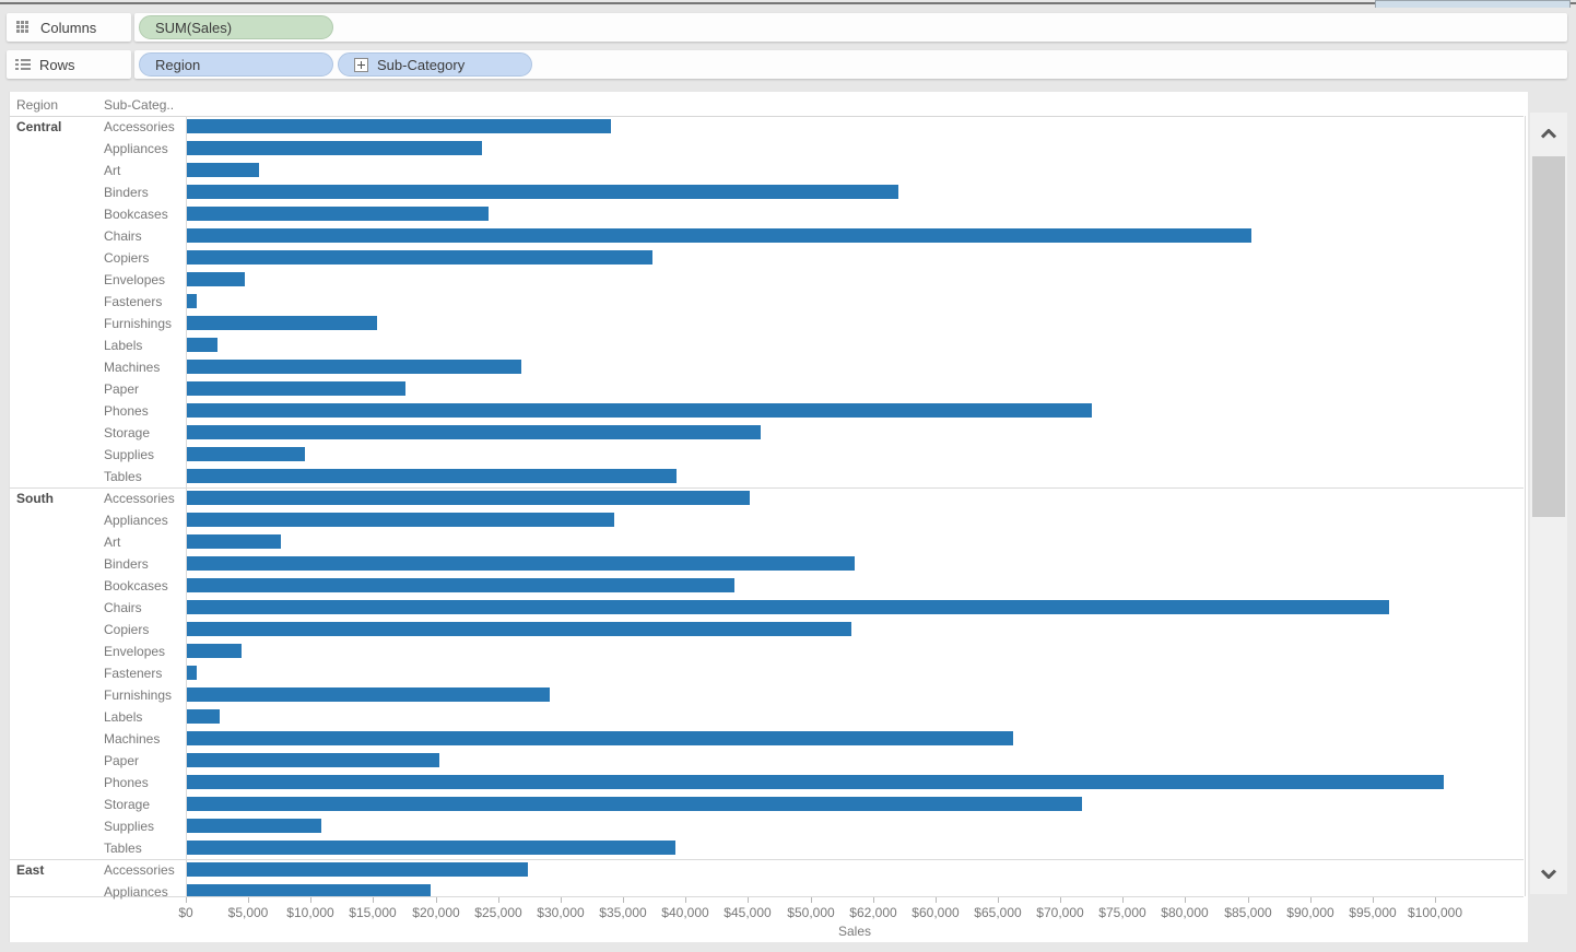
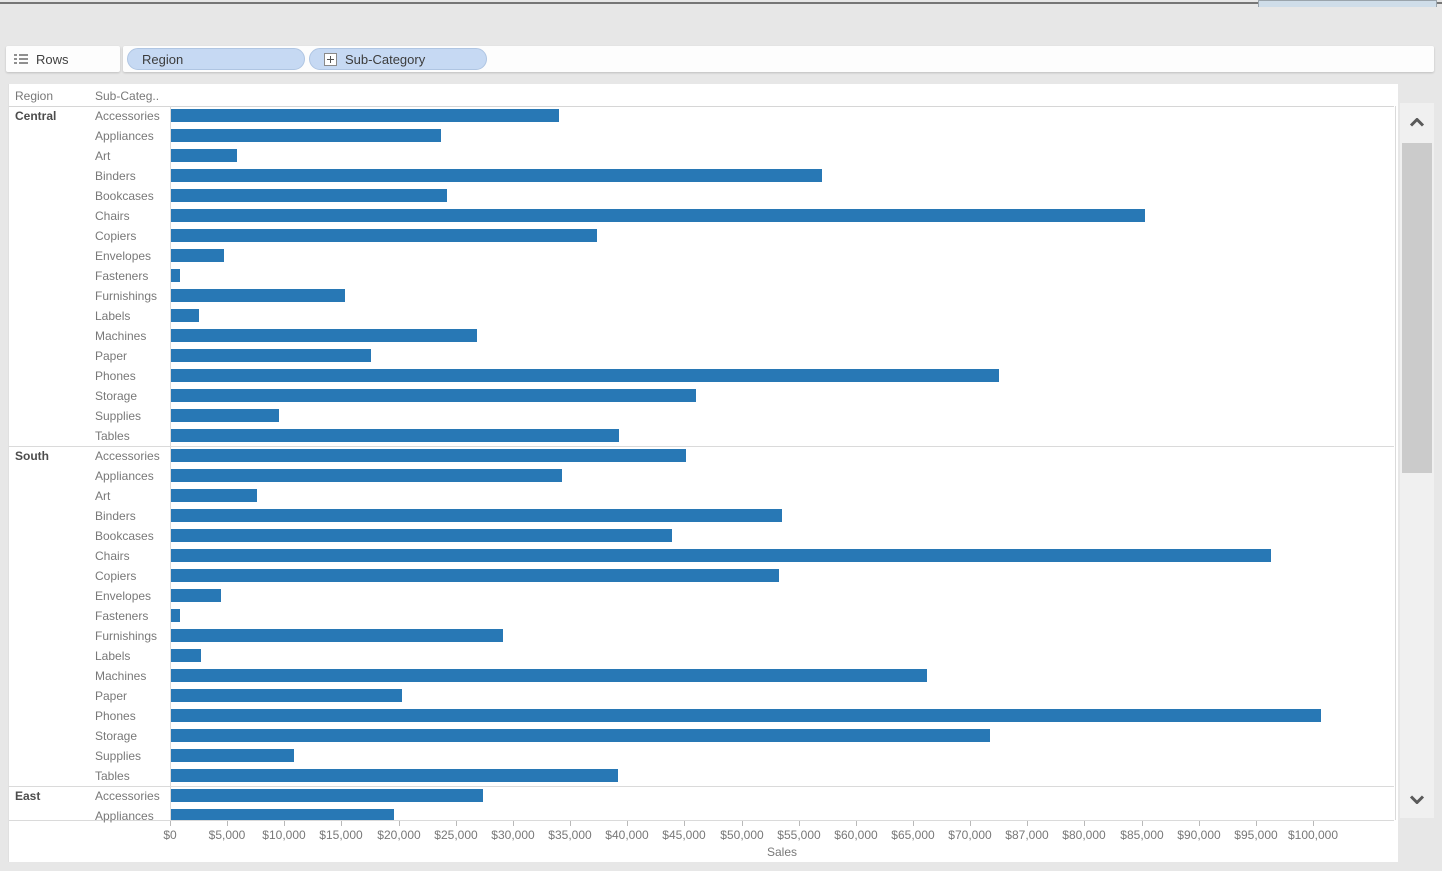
- Columns
- SUM(Sales)
  Rows
  Region
  Sub-Category
  Region
  Sub-Categ..
  Sales
  Central
  Accessories
  Appliances
  Art
  Binders
  Bookcases
  Chairs
  Copiers
  Envelopes
  Fasteners
  Furnishings
  Labels
  Machines
  Paper
  Phones
  Storage
  Supplies
  Tables
  South
  Accessories
  Appliances
  Art
  Binders
  Bookcases
  Chairs
  Copiers
  Envelopes
  Fasteners
  Furnishings
  Labels
  Machines
  Paper
  Phones
  Storage
  Supplies
  Tables
  East
  Accessories
  Appliances
  $0
  $5,000
  $10,000
  $15,000
  $20,000
  $25,000
  $30,000
  $35,000
  $40,000
  $45,000
  $50,000
- $62,000
+ $55,000
  $60,000
  $65,000
  $70,000
- $75,000
+ $87,000
  $80,000
  $85,000
  $90,000
  $95,000
  $100,000
